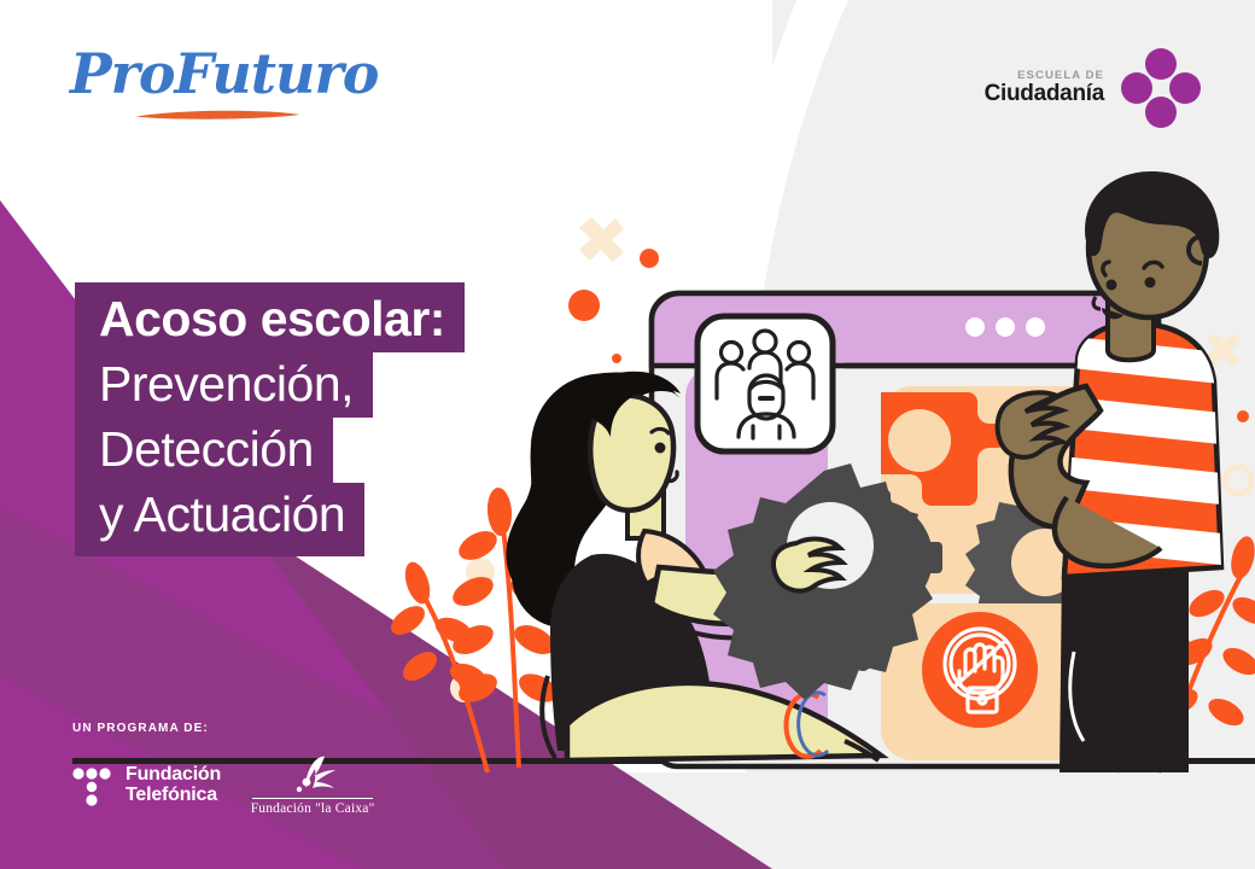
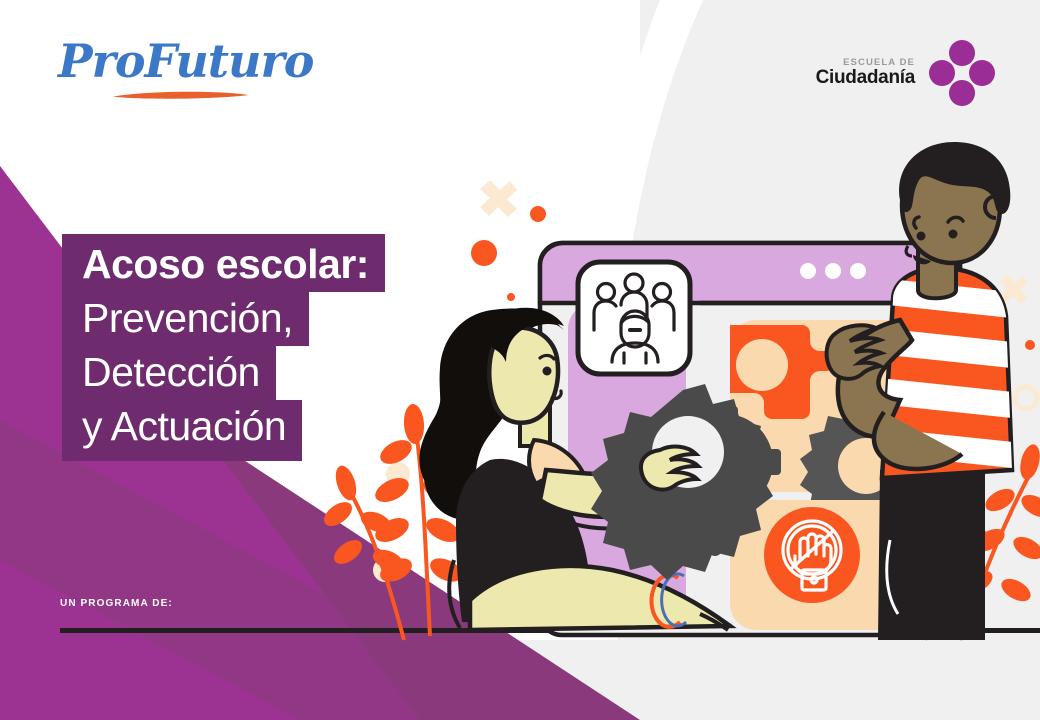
  ProFuturo
  ESCUELA DE
  Ciudadanía
  Acoso escolar:
  Prevención,
  Detección
  y Actuación
  UN PROGRAMA DE:
- Fundación
- Telefónica
- Fundación "la Caixa"
